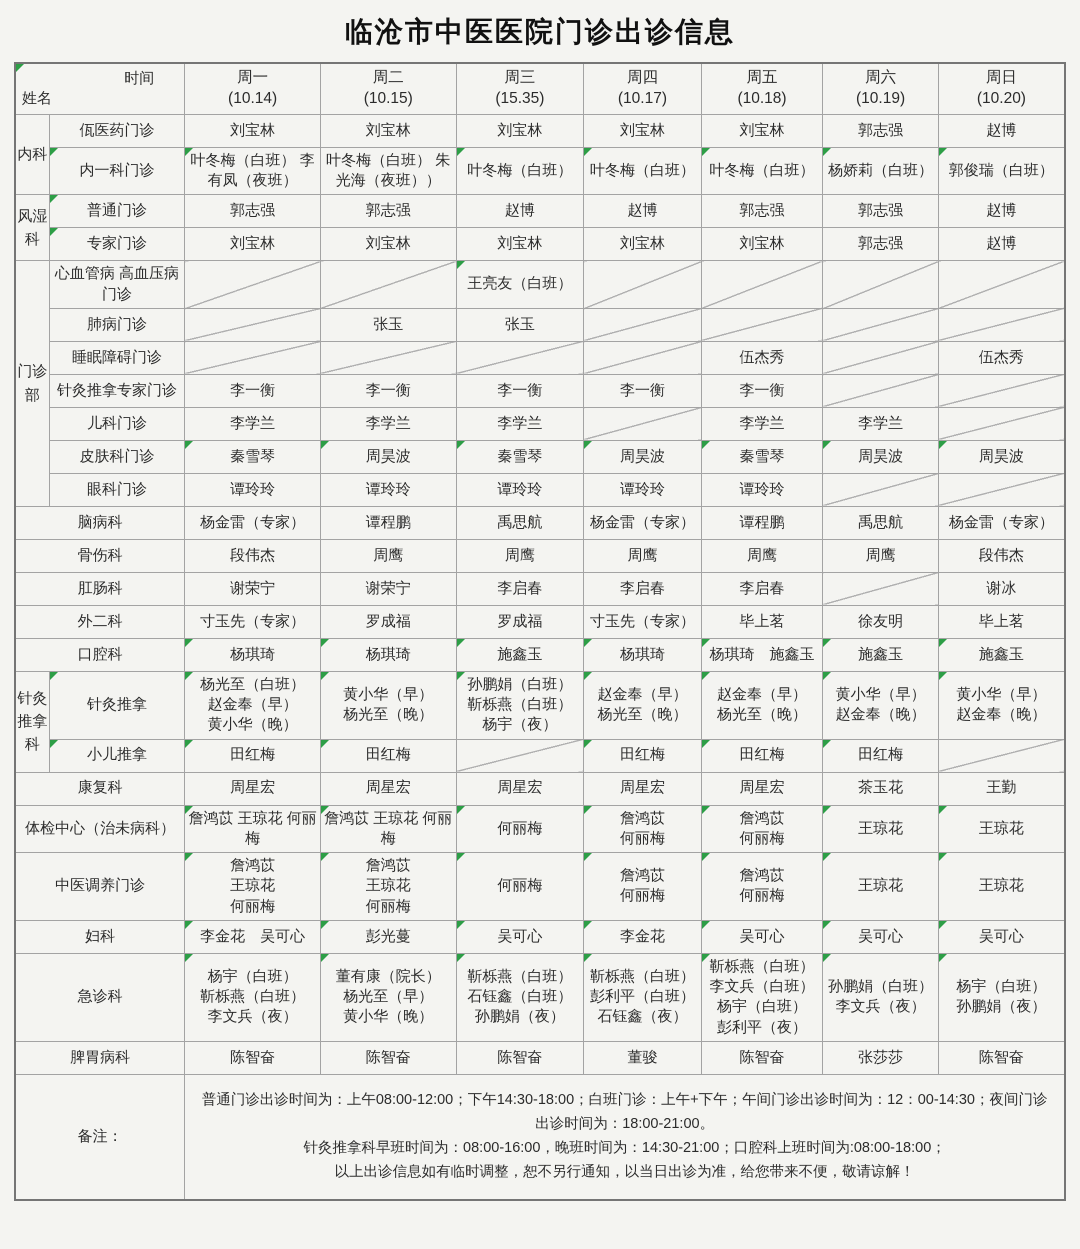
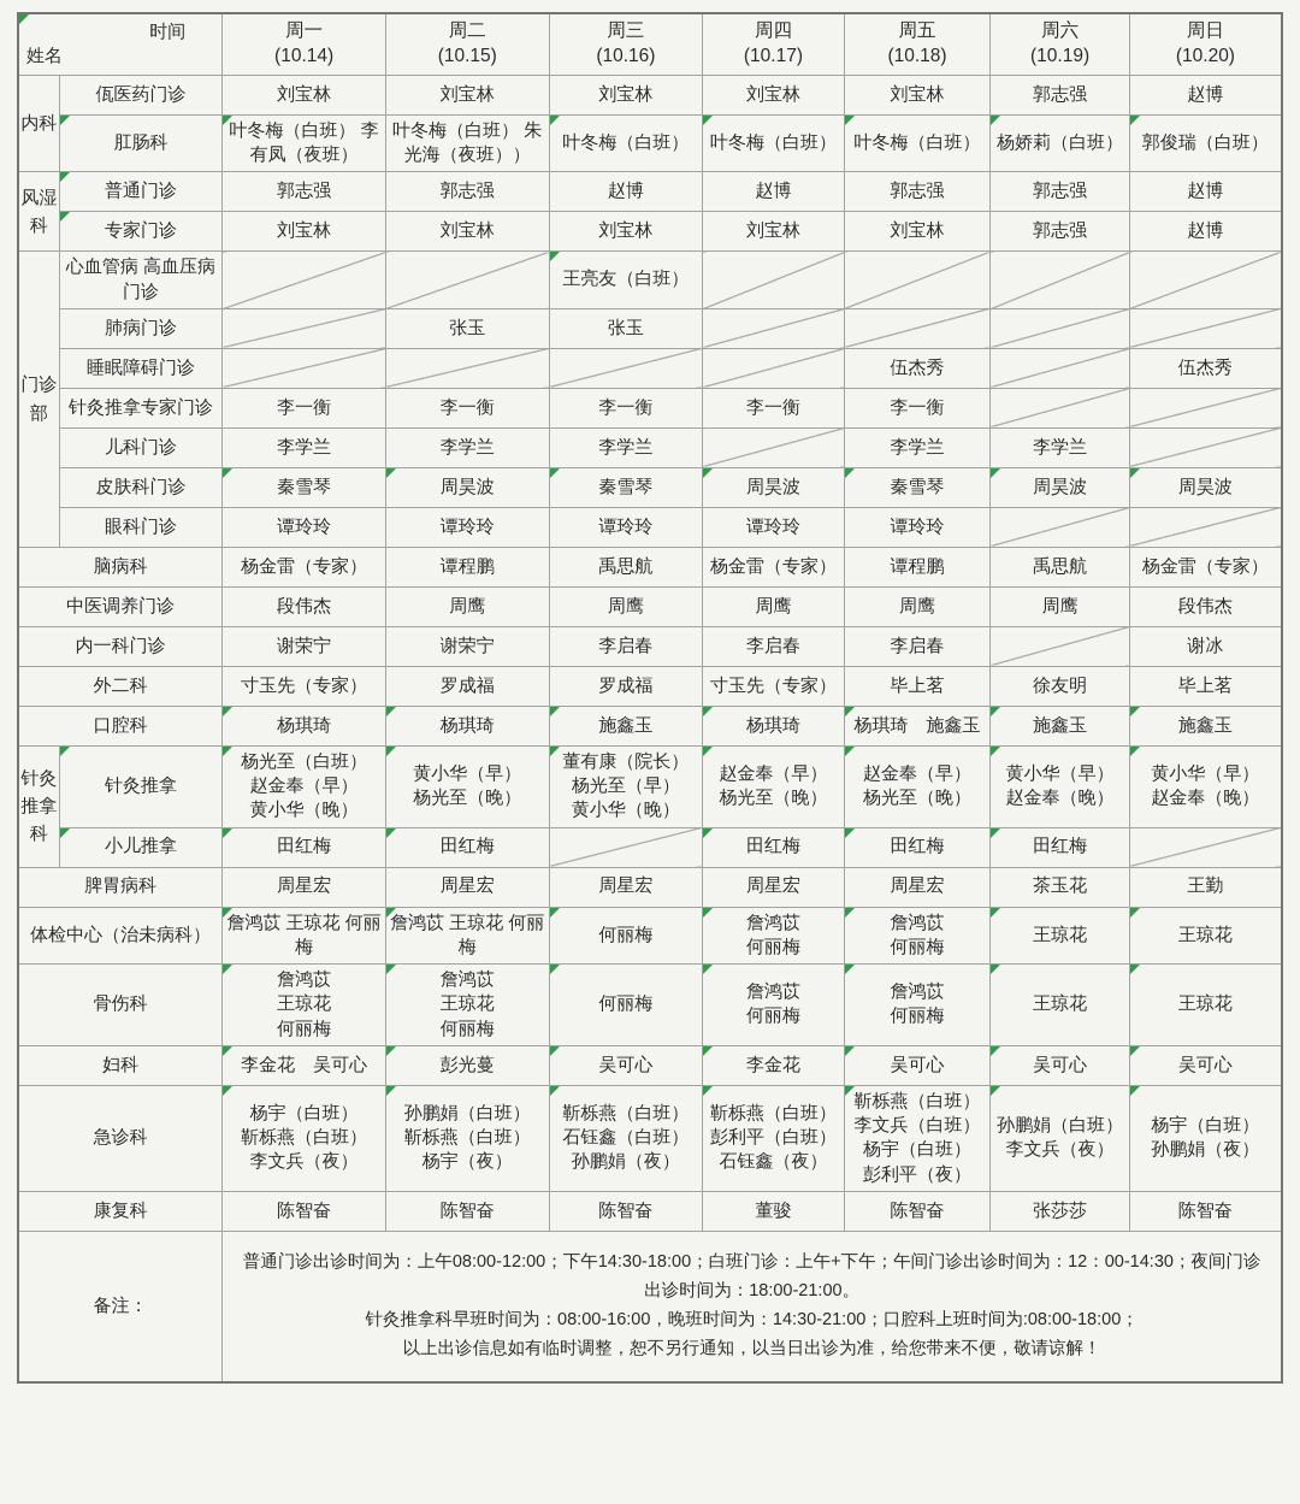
- 临沧市中医医院门诊出诊信息
- 时间姓名	周一(10.14)	周二(10.15)	周三(15.35)	周四(10.17)	周五(10.18)	周六(10.19)	周日(10.20)
+ 时间姓名	周一(10.14)	周二(10.15)	周三(10.16)	周四(10.17)	周五(10.18)	周六(10.19)	周日(10.20)
  内科	佤医药门诊	刘宝林	刘宝林	刘宝林	刘宝林	刘宝林	郭志强	赵博
- 内一科门诊	叶冬梅（白班） 李有凤（夜班）	叶冬梅（白班） 朱光海（夜班））	叶冬梅（白班）	叶冬梅（白班）	叶冬梅（白班）	杨娇莉（白班）	郭俊瑞（白班）
+ 肛肠科	叶冬梅（白班） 李有凤（夜班）	叶冬梅（白班） 朱光海（夜班））	叶冬梅（白班）	叶冬梅（白班）	叶冬梅（白班）	杨娇莉（白班）	郭俊瑞（白班）
  风湿科	普通门诊	郭志强	郭志强	赵博	赵博	郭志强	郭志强	赵博
  专家门诊	刘宝林	刘宝林	刘宝林	刘宝林	刘宝林	郭志强	赵博
  门诊部	心血管病 高血压病门诊			王亮友（白班）
  肺病门诊		张玉	张玉
  睡眠障碍门诊					伍杰秀		伍杰秀
  针灸推拿专家门诊	李一衡	李一衡	李一衡	李一衡	李一衡
  儿科门诊	李学兰	李学兰	李学兰		李学兰	李学兰
  皮肤科门诊	秦雪琴	周昊波	秦雪琴	周昊波	秦雪琴	周昊波	周昊波
  眼科门诊	谭玲玲	谭玲玲	谭玲玲	谭玲玲	谭玲玲
  脑病科	杨金雷（专家）	谭程鹏	禹思航	杨金雷（专家）	谭程鹏	禹思航	杨金雷（专家）
- 骨伤科	段伟杰	周鹰	周鹰	周鹰	周鹰	周鹰	段伟杰
+ 中医调养门诊	段伟杰	周鹰	周鹰	周鹰	周鹰	周鹰	段伟杰
- 肛肠科	谢荣宁	谢荣宁	李启春	李启春	李启春		谢冰
+ 内一科门诊	谢荣宁	谢荣宁	李启春	李启春	李启春		谢冰
  外二科	寸玉先（专家）	罗成福	罗成福	寸玉先（专家）	毕上茗	徐友明	毕上茗
  口腔科	杨琪琦	杨琪琦	施鑫玉	杨琪琦	杨琪琦 施鑫玉	施鑫玉	施鑫玉
- 针灸推拿科	针灸推拿	杨光至（白班） 赵金奉（早） 黄小华（晚）	黄小华（早） 杨光至（晚）	孙鹏娟（白班） 靳栎燕（白班） 杨宇（夜）	赵金奉（早） 杨光至（晚）	赵金奉（早） 杨光至（晚）	黄小华（早） 赵金奉（晚）	黄小华（早） 赵金奉（晚）
+ 针灸推拿科	针灸推拿	杨光至（白班） 赵金奉（早） 黄小华（晚）	黄小华（早） 杨光至（晚）	董有康（院长） 杨光至（早） 黄小华（晚）	赵金奉（早） 杨光至（晚）	赵金奉（早） 杨光至（晚）	黄小华（早） 赵金奉（晚）	黄小华（早） 赵金奉（晚）
  小儿推拿	田红梅	田红梅		田红梅	田红梅	田红梅
- 康复科	周星宏	周星宏	周星宏	周星宏	周星宏	茶玉花	王勤
+ 脾胃病科	周星宏	周星宏	周星宏	周星宏	周星宏	茶玉花	王勤
  体检中心（治未病科）	詹鸿苡 王琼花 何丽梅	詹鸿苡 王琼花 何丽梅	何丽梅	詹鸿苡 何丽梅	詹鸿苡 何丽梅	王琼花	王琼花
- 中医调养门诊	詹鸿苡 王琼花 何丽梅	詹鸿苡 王琼花 何丽梅	何丽梅	詹鸿苡 何丽梅	詹鸿苡 何丽梅	王琼花	王琼花
+ 骨伤科	詹鸿苡 王琼花 何丽梅	詹鸿苡 王琼花 何丽梅	何丽梅	詹鸿苡 何丽梅	詹鸿苡 何丽梅	王琼花	王琼花
  妇科	李金花 吴可心	彭光蔓	吴可心	李金花	吴可心	吴可心	吴可心
- 急诊科	杨宇（白班） 靳栎燕（白班） 李文兵（夜）	董有康（院长） 杨光至（早） 黄小华（晚）	靳栎燕（白班） 石钰鑫（白班） 孙鹏娟（夜）	靳栎燕（白班） 彭利平（白班） 石钰鑫（夜）	靳栎燕（白班） 李文兵（白班） 杨宇（白班） 彭利平（夜）	孙鹏娟（白班）李文兵（夜）	杨宇（白班） 孙鹏娟（夜）
+ 急诊科	杨宇（白班） 靳栎燕（白班） 李文兵（夜）	孙鹏娟（白班） 靳栎燕（白班） 杨宇（夜）	靳栎燕（白班） 石钰鑫（白班） 孙鹏娟（夜）	靳栎燕（白班） 彭利平（白班） 石钰鑫（夜）	靳栎燕（白班） 李文兵（白班） 杨宇（白班） 彭利平（夜）	孙鹏娟（白班）李文兵（夜）	杨宇（白班） 孙鹏娟（夜）
- 脾胃病科	陈智奋	陈智奋	陈智奋	董骏	陈智奋	张莎莎	陈智奋
+ 康复科	陈智奋	陈智奋	陈智奋	董骏	陈智奋	张莎莎	陈智奋
  备注：	普通门诊出诊时间为：上午08:00-12:00；下午14:30-18:00；白班门诊：上午+下午；午间门诊出诊时间为：12：00-14:30；夜间门诊出诊时间为：18:00-21:00。针灸推拿科早班时间为：08:00-16:00，晚班时间为：14:30-21:00；口腔科上班时间为:08:00-18:00；以上出诊信息如有临时调整，恕不另行通知，以当日出诊为准，给您带来不便，敬请谅解！
